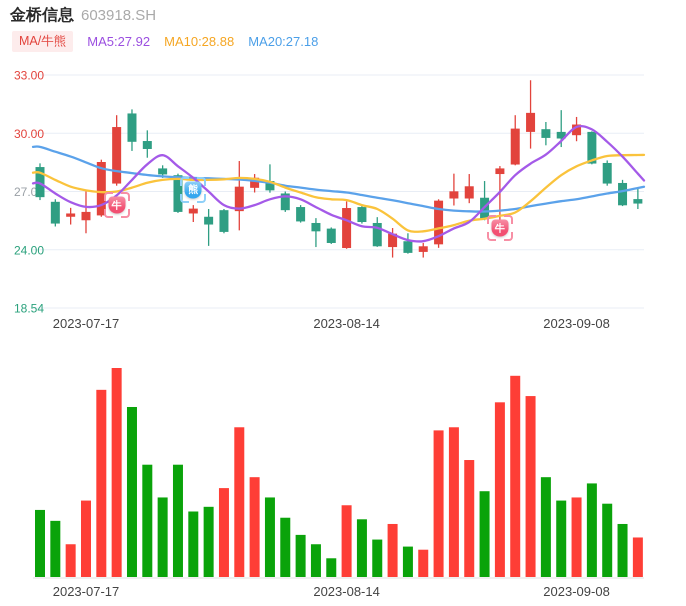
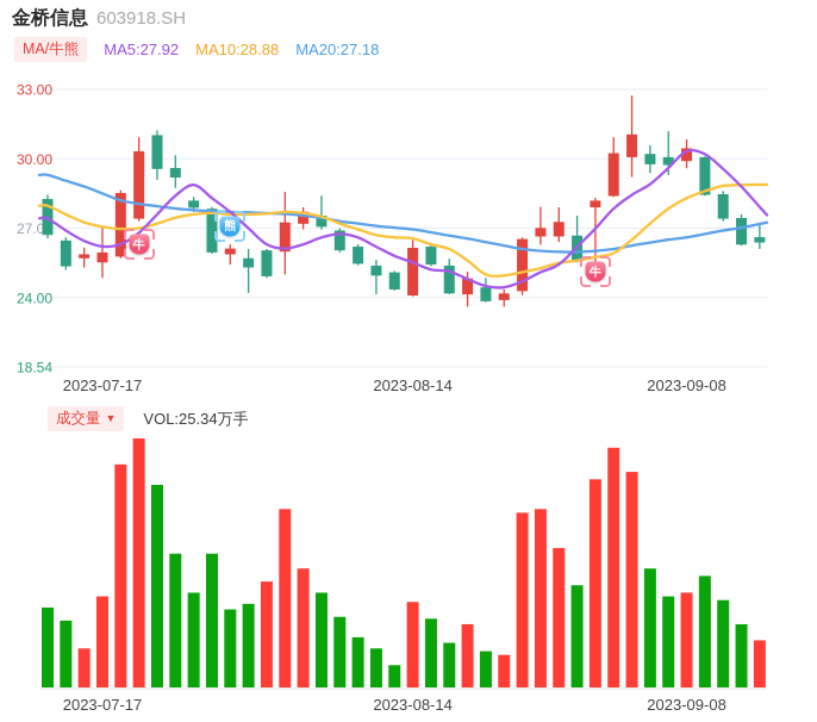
  金桥信息
  603918.SH
  MA/牛熊
  MA5:27.92
  MA10:28.88
  MA20:27.18
+ 成交量
+ ▼
+ VOL:25.34万手
  33.00
  30.00
  27.0
  24.00
  18.54
  2023-07-17
  2023-07-17
  2023-08-14
  2023-08-14
  2023-09-08
  2023-09-08
  牛
  熊
  牛
